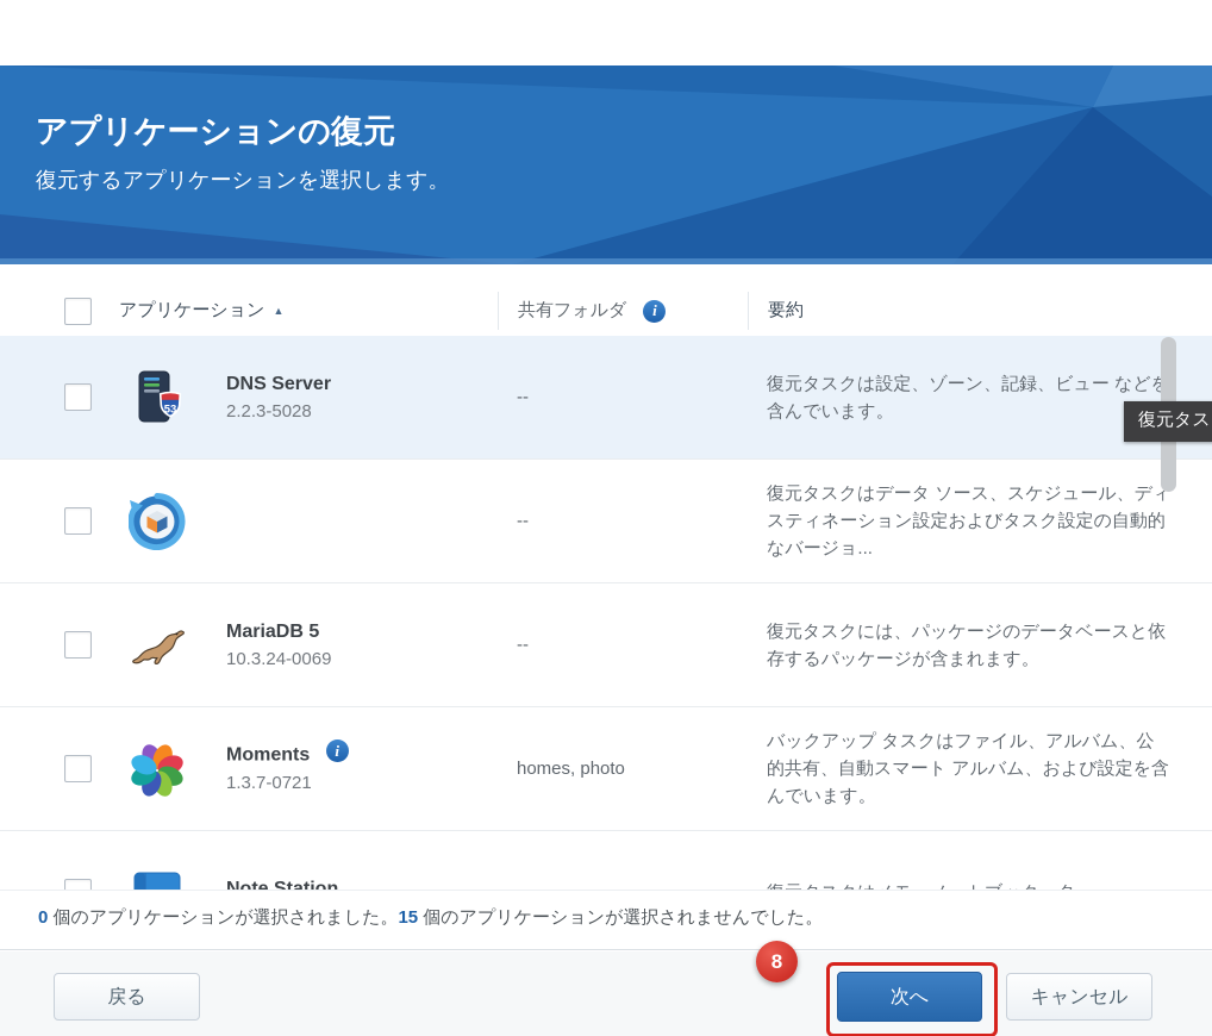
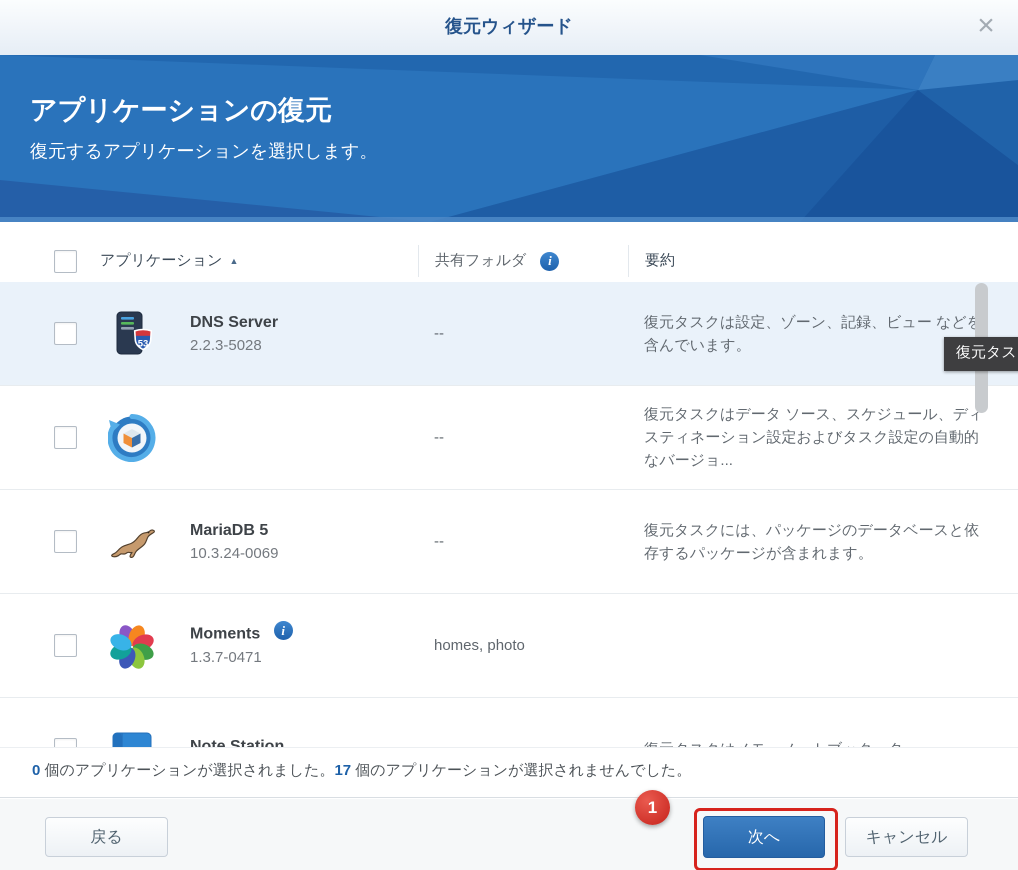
+ 復元ウィザード
+ ×
  アプリケーションの復元
  復元するアプリケーションを選択します。
  アプリケーション
  ▲
  共有フォルダ
  i
  要約
  53
  DNS Server
  2.2.3-5028
  --
  復元タスクは設定、ゾーン、記録、ビュー など含んでいます。
  --
  復元タスクはデータ ソース、スケジュール、ディスティネーション設定およびタスク設定の自動的なバージョ...
  MariaDB 5
  10.3.24-0069
  --
  復元タスクには、パッケージのデータベースと依存するパッケージが含まれます。
  Moments i
- 1.3.7-0721
+ 1.3.7-0471
  homes, photo
- バックアップ タスクはファイル、アルバム、公的共有、自動スマート アルバム、および設定を含んでいます。
  復元タス
- 0 個のアプリケーションが選択されました。15 個のアプリケーションが選択されませんでした。
+ 0 個のアプリケーションが選択されました。17 個のアプリケーションが選択されませんでした。
  戻る
  次へ
- 8
+ 1
  キャンセル
